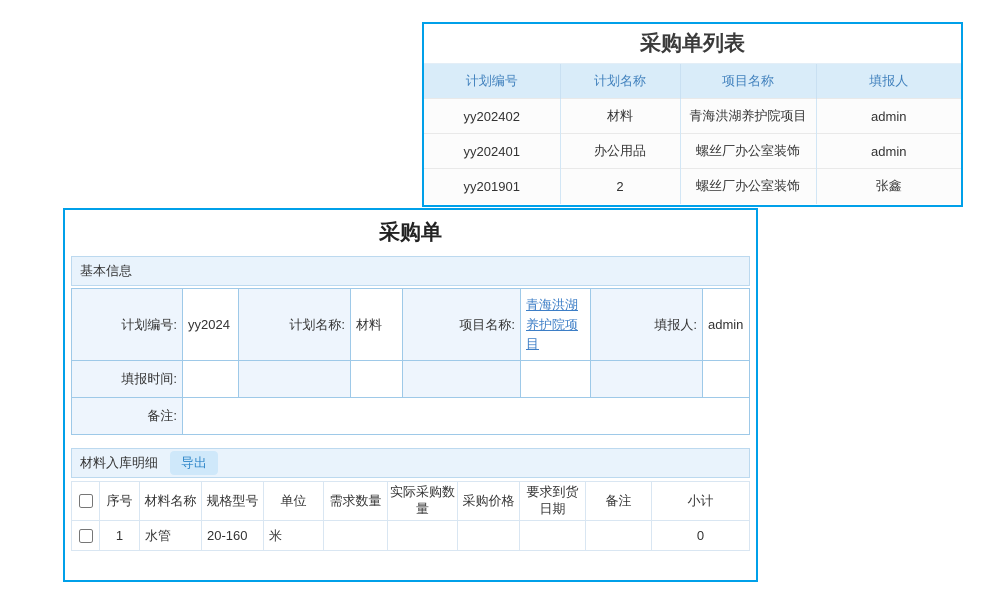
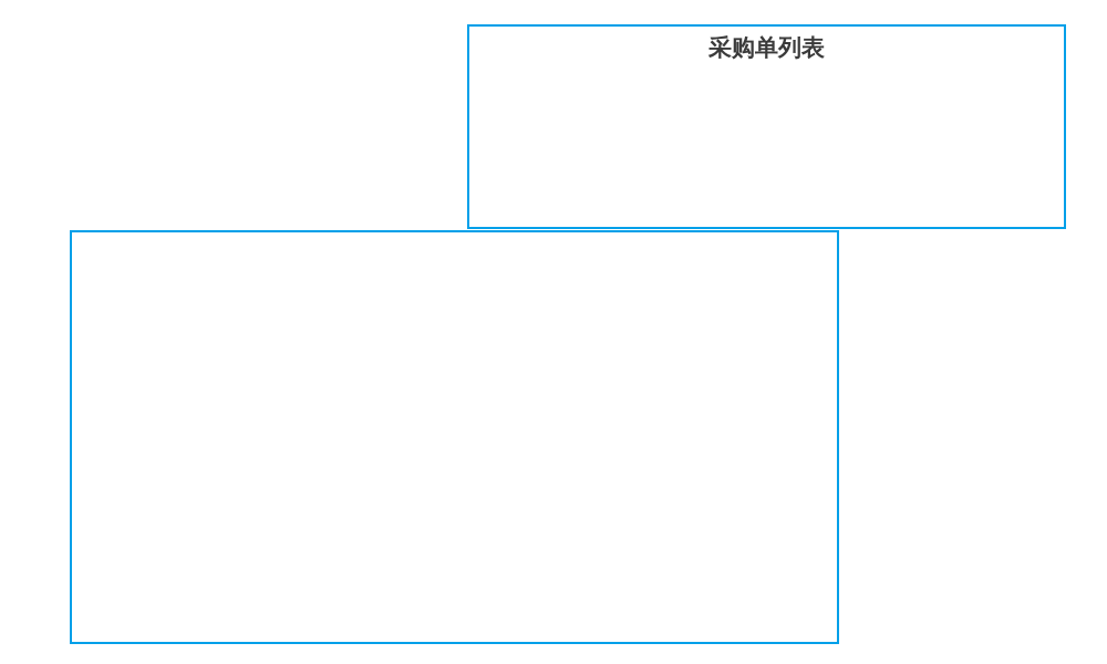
  采购单列表
- 计划编号	计划名称	项目名称	填报人
- yy202402	材料	青海洪湖养护院项目	admin
- yy202401	办公用品	螺丝厂办公室装饰	admin
- yy201901	2	螺丝厂办公室装饰	张鑫
- 采购单
- 基本信息
- 计划编号:	yy2024	计划名称:	材料	项目名称:	青海洪湖养护院项目	填报人:	admin
- 填报时间:
- 备注:
- 材料入库明细
- 导出
- 	序号	材料名称	规格型号	单位	需求数量	实际采购数量	采购价格	要求到货日期	备注	小计
- 	1	水管	20-160	米						0
